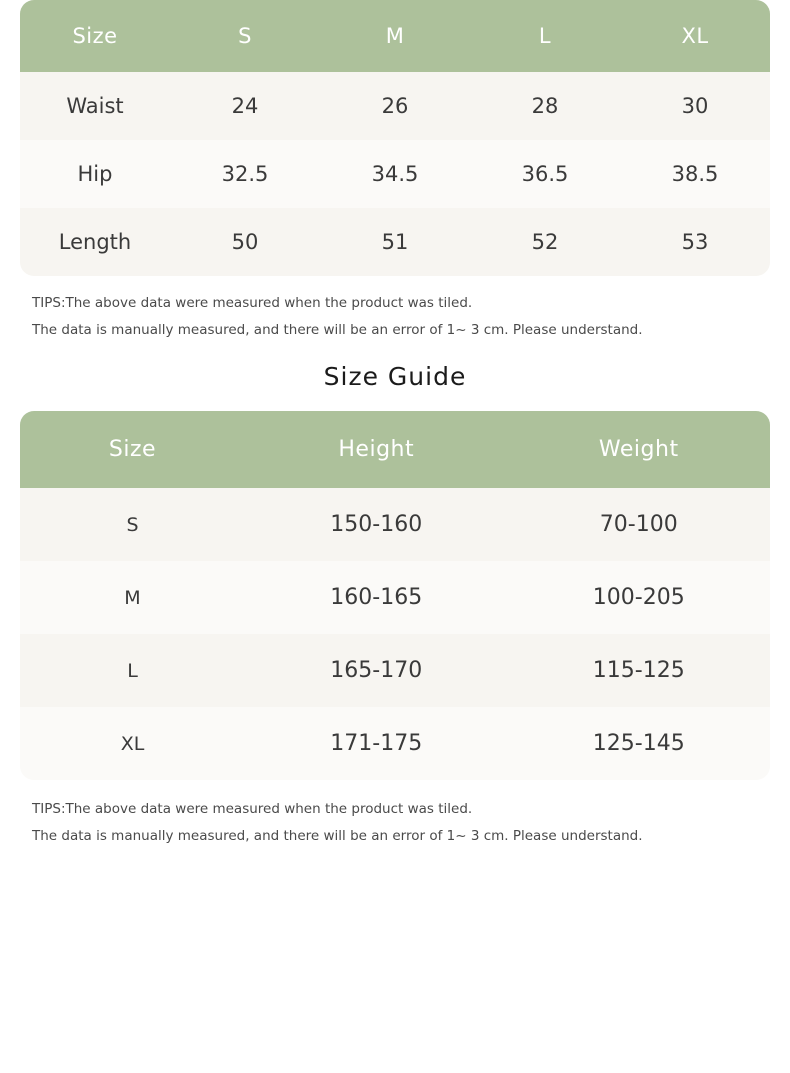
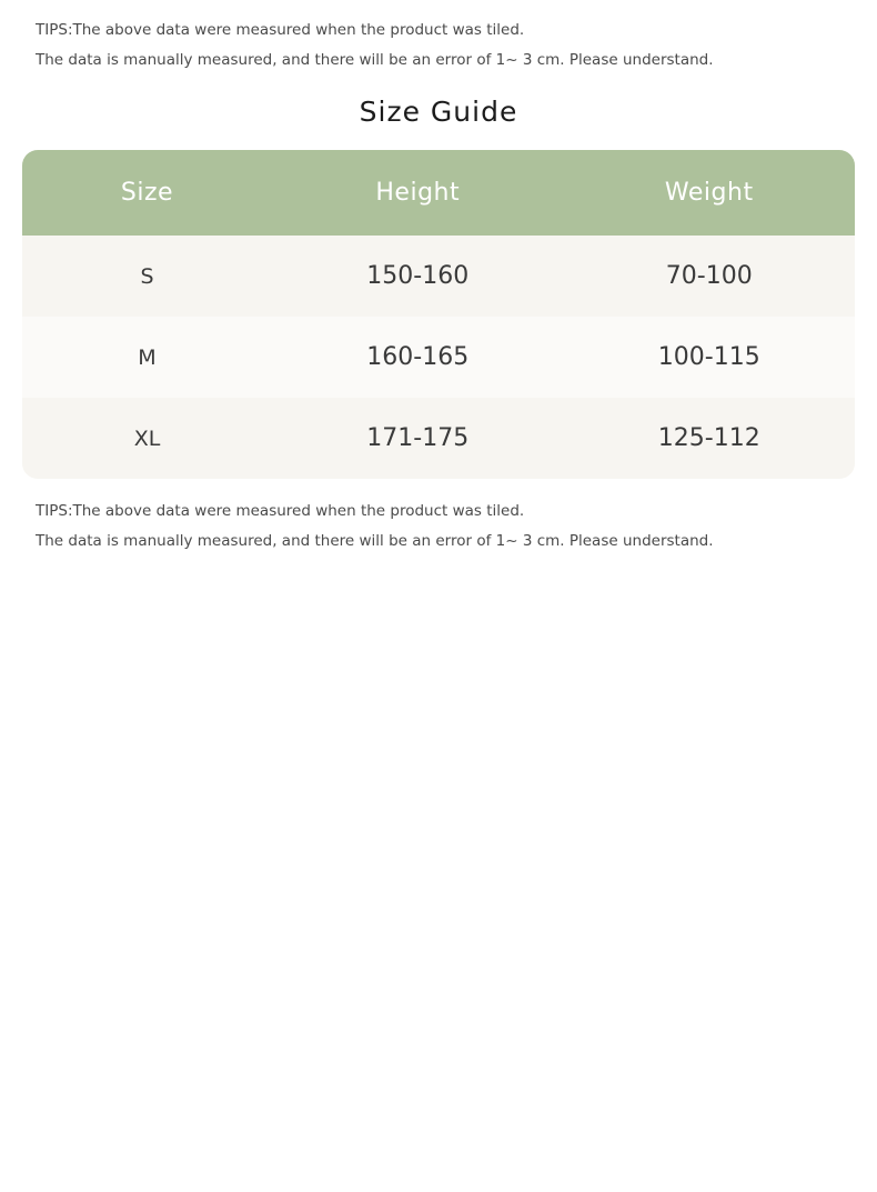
- Size	S	M	L	XL
- Waist	24	26	28	30
- Hip	32.5	34.5	36.5	38.5
- Length	50	51	52	53
  TIPS:The above data were measured when the product was tiled.
  The data is manually measured, and there will be an error of 1~ 3 cm. Please understand.
  Size Guide
  Size	Height	Weight
  S	150-160	70-100
- M	160-165	100-205
+ M	160-165	100-115
- L	165-170	115-125
- XL	171-175	125-145
+ XL	171-175	125-112
  TIPS:The above data were measured when the product was tiled.
  The data is manually measured, and there will be an error of 1~ 3 cm. Please understand.
